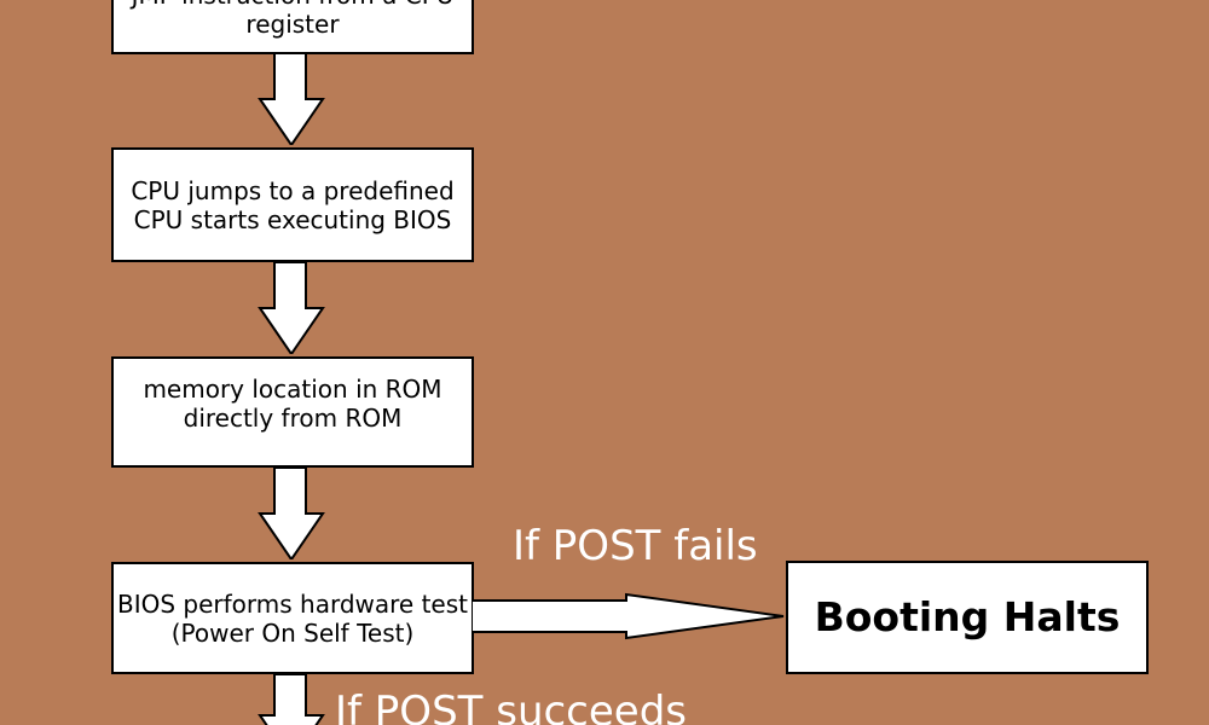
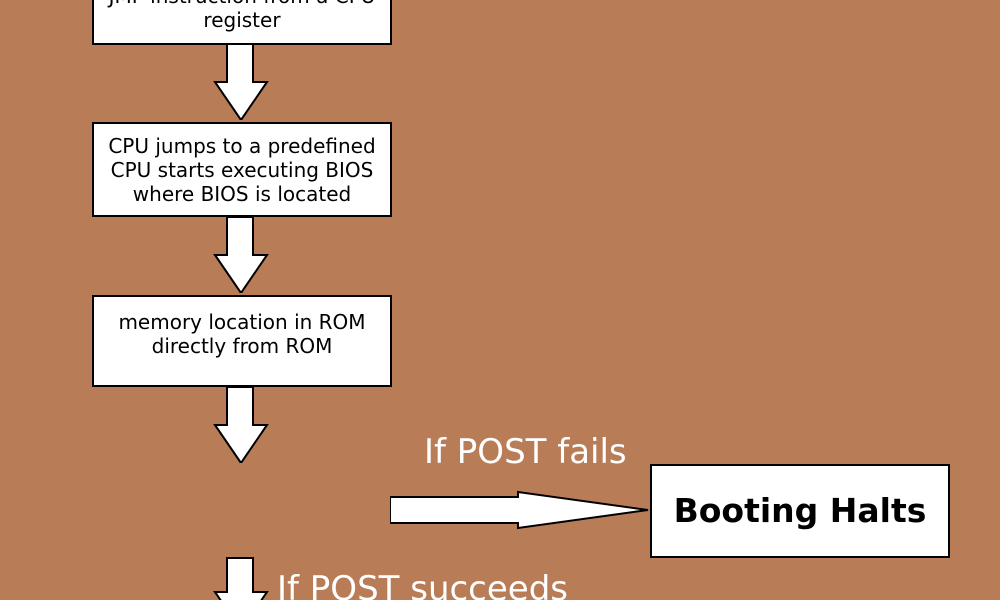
  register
  CPU jumps to a predefined
  CPU starts executing BIOS
+ where BIOS is located
  memory location in ROM
  directly from ROM
- BIOS performs hardware test
- (Power On Self Test)
  If POST fails
  Booting Halts
  If POST succeeds
